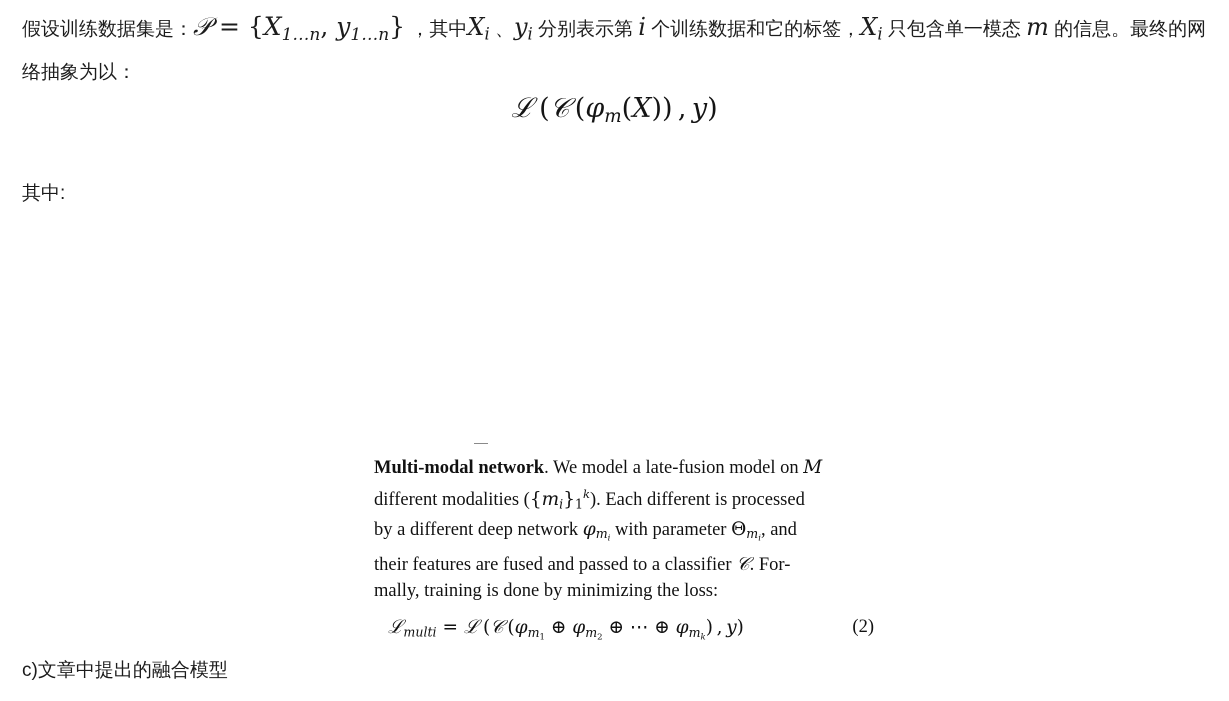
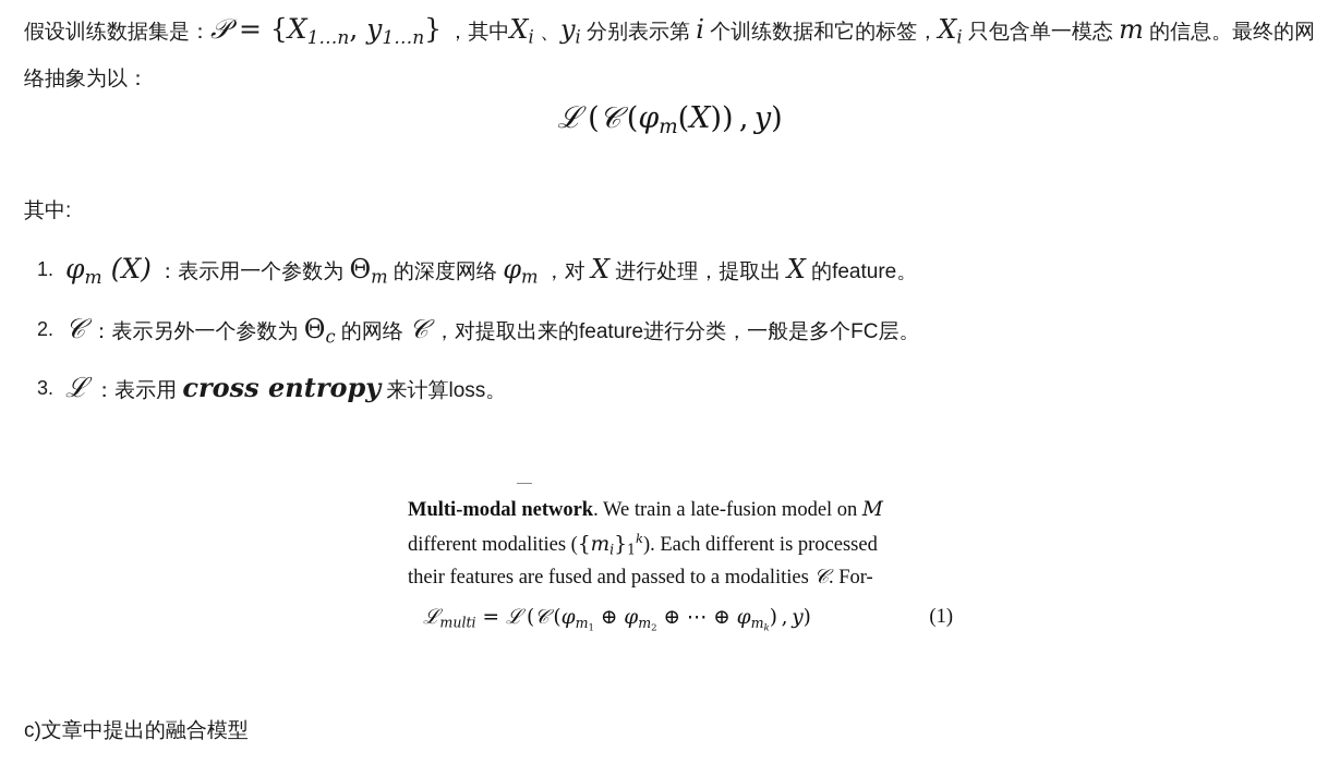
  假设训练数据集是：𝒫 = {X1…n, y1…n} ，其中Xi 、yi 分别表示第 i 个训练数据和它的标签，Xi 只包含单一模态 m 的信息。最终的网络抽象为以：
  ℒ (𝒞 (φm(X)) , y)
  其中:
+ 1.
+ φm (X) ：表示用一个参数为 Θm 的深度网络 φm ，对 X 进行处理，提取出 X 的feature。
+ 2.
+ 𝒞 ：表示另外一个参数为 Θc 的网络 𝒞 ，对提取出来的feature进行分类，一般是多个FC层。
+ 3.
+ ℒ ：表示用 cross entropy 来计算loss。
- Multi-modal network. We model a late-fusion model on M
+ Multi-modal network. We train a late-fusion model on M
  different modalities ({mi}1k). Each different is processed
- by a different deep network φmi with parameter Θmi, and
- their features are fused and passed to a classifier 𝒞. For-
+ their features are fused and passed to a modalities 𝒞. For-
- mally, training is done by minimizing the loss:
  ℒmulti = ℒ (𝒞 (φm1 ⊕ φm2 ⊕ ⋯ ⊕ φmk) , y)
- (2)
+ (1)
  c)文章中提出的融合模型
